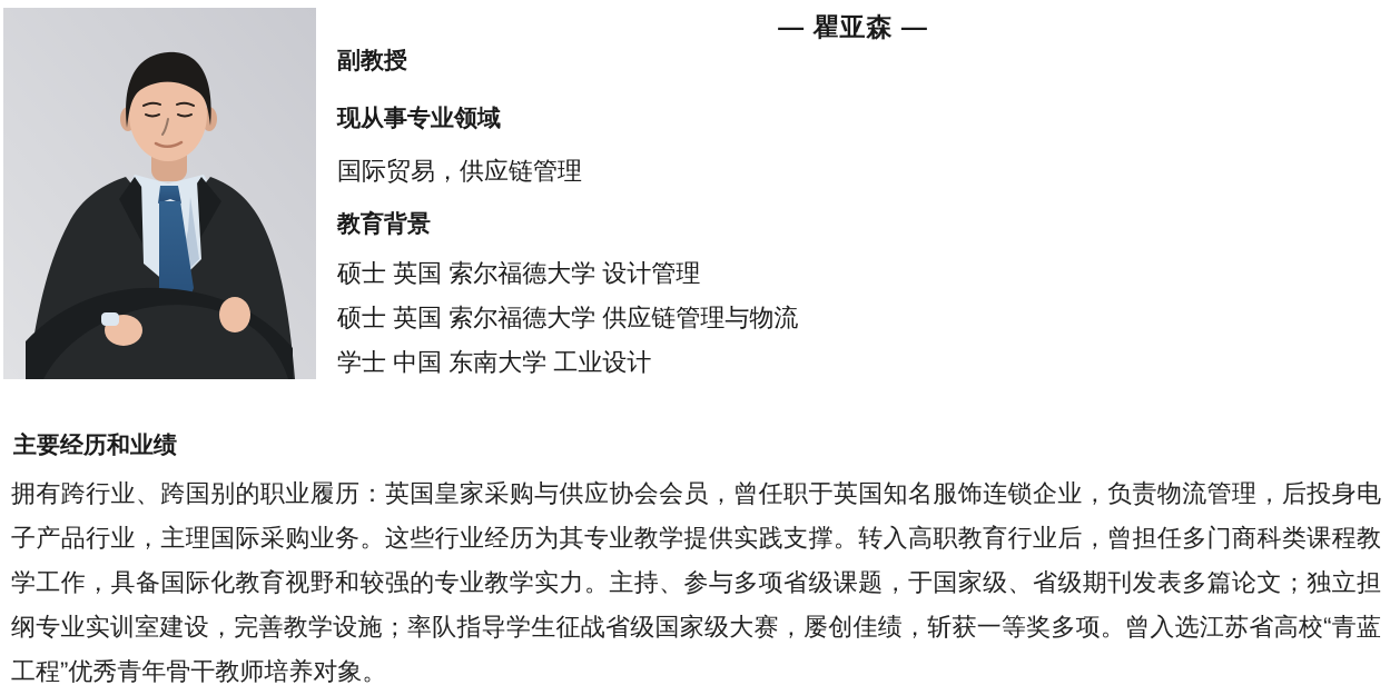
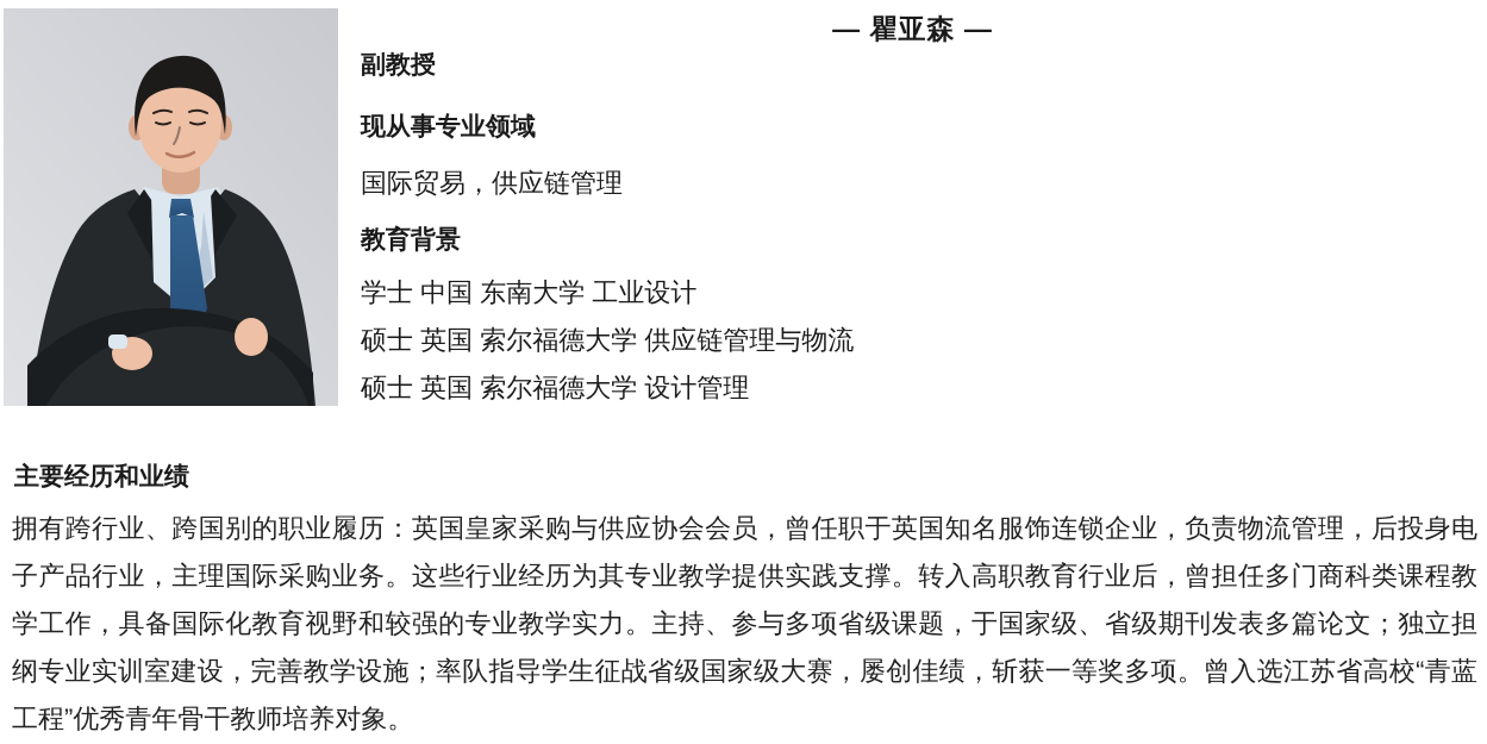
  — 瞿亚森 —
  副教授
  现从事专业领域
  国际贸易，供应链管理
  教育背景
- 硕士 英国 索尔福德大学 设计管理
+ 学士 中国 东南大学 工业设计
  硕士 英国 索尔福德大学 供应链管理与物流
- 学士 中国 东南大学 工业设计
+ 硕士 英国 索尔福德大学 设计管理
  主要经历和业绩
  拥有跨行业、跨国别的职业履历：英国皇家采购与供应协会会员，曾任职于英国知名服饰连锁企业，负责物流管理，后投身电子产品行业，主理国际采购业务。这些行业经历为其专业教学提供实践支撑。转入高职教育行业后，曾担任多门商科类课程教学工作，具备国际化教育视野和较强的专业教学实力。主持、参与多项省级课题，于国家级、省级期刊发表多篇论文；独立担纲专业实训室建设，完善教学设施；率队指导学生征战省级国家级大赛，屡创佳绩，斩获一等奖多项。曾入选江苏省高校“青蓝工程”优秀青年骨干教师培养对象。
